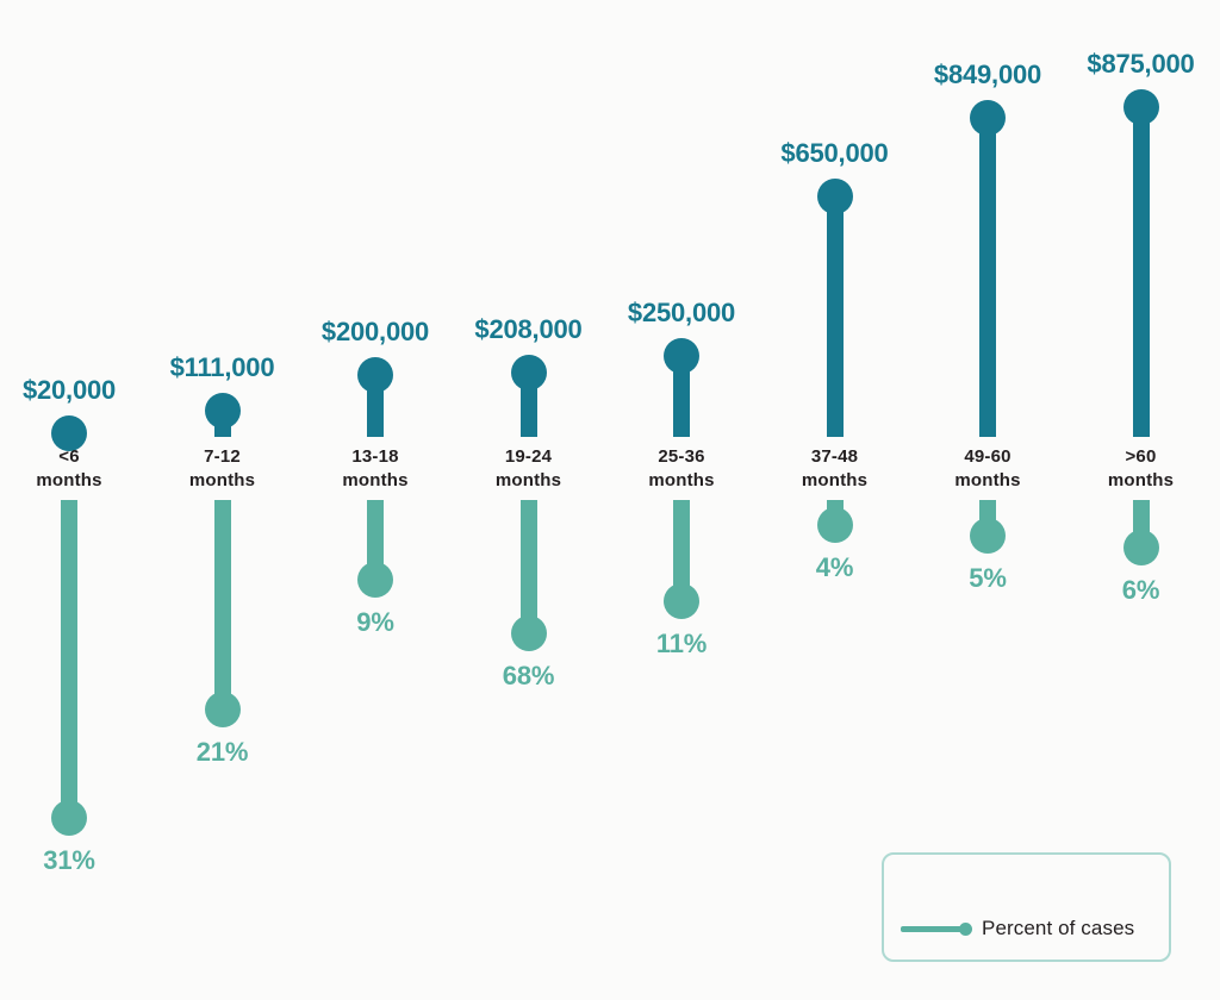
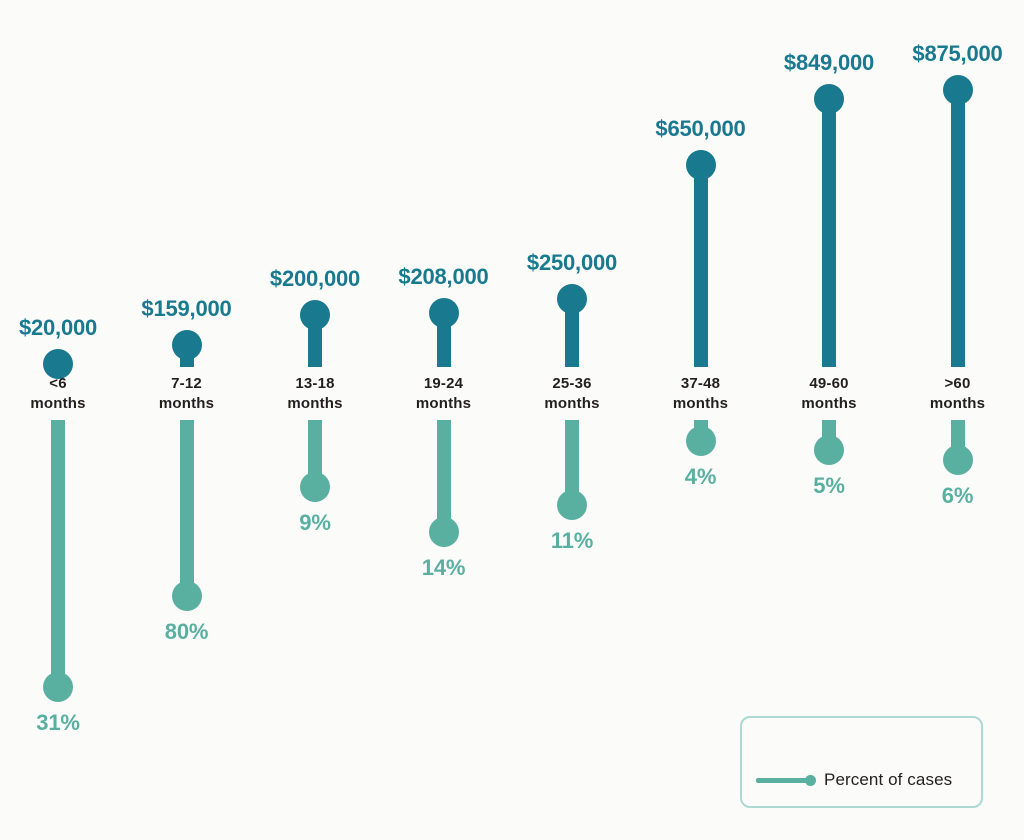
  $20,000
  <6
  months
  31%
- $111,000
+ $159,000
  7-12
  months
- 21%
+ 80%
  $200,000
  13-18
  months
  9%
  $208,000
  19-24
  months
- 68%
+ 14%
  $250,000
  25-36
  months
  11%
  $650,000
  37-48
  months
  4%
  $849,000
  49-60
  months
  5%
  $875,000
  >60
  months
  6%
  Percent of cases
